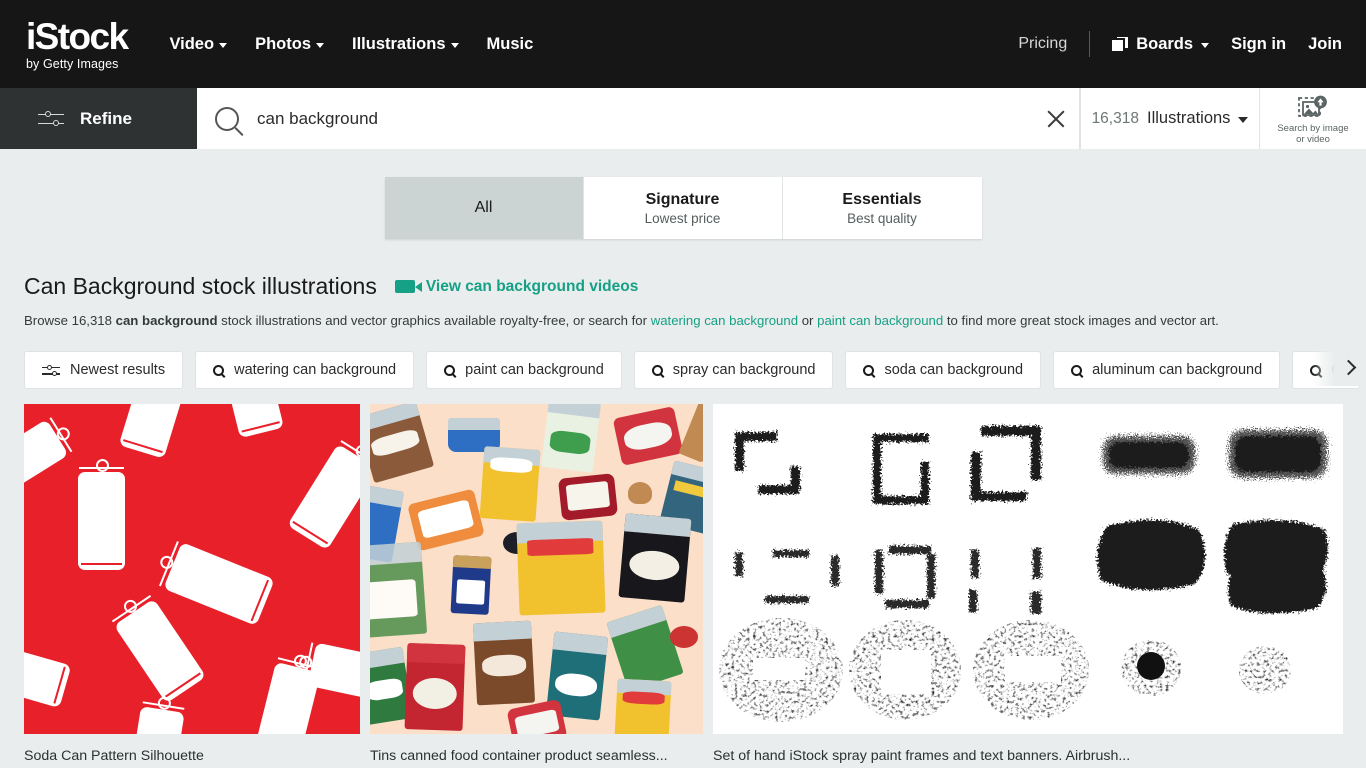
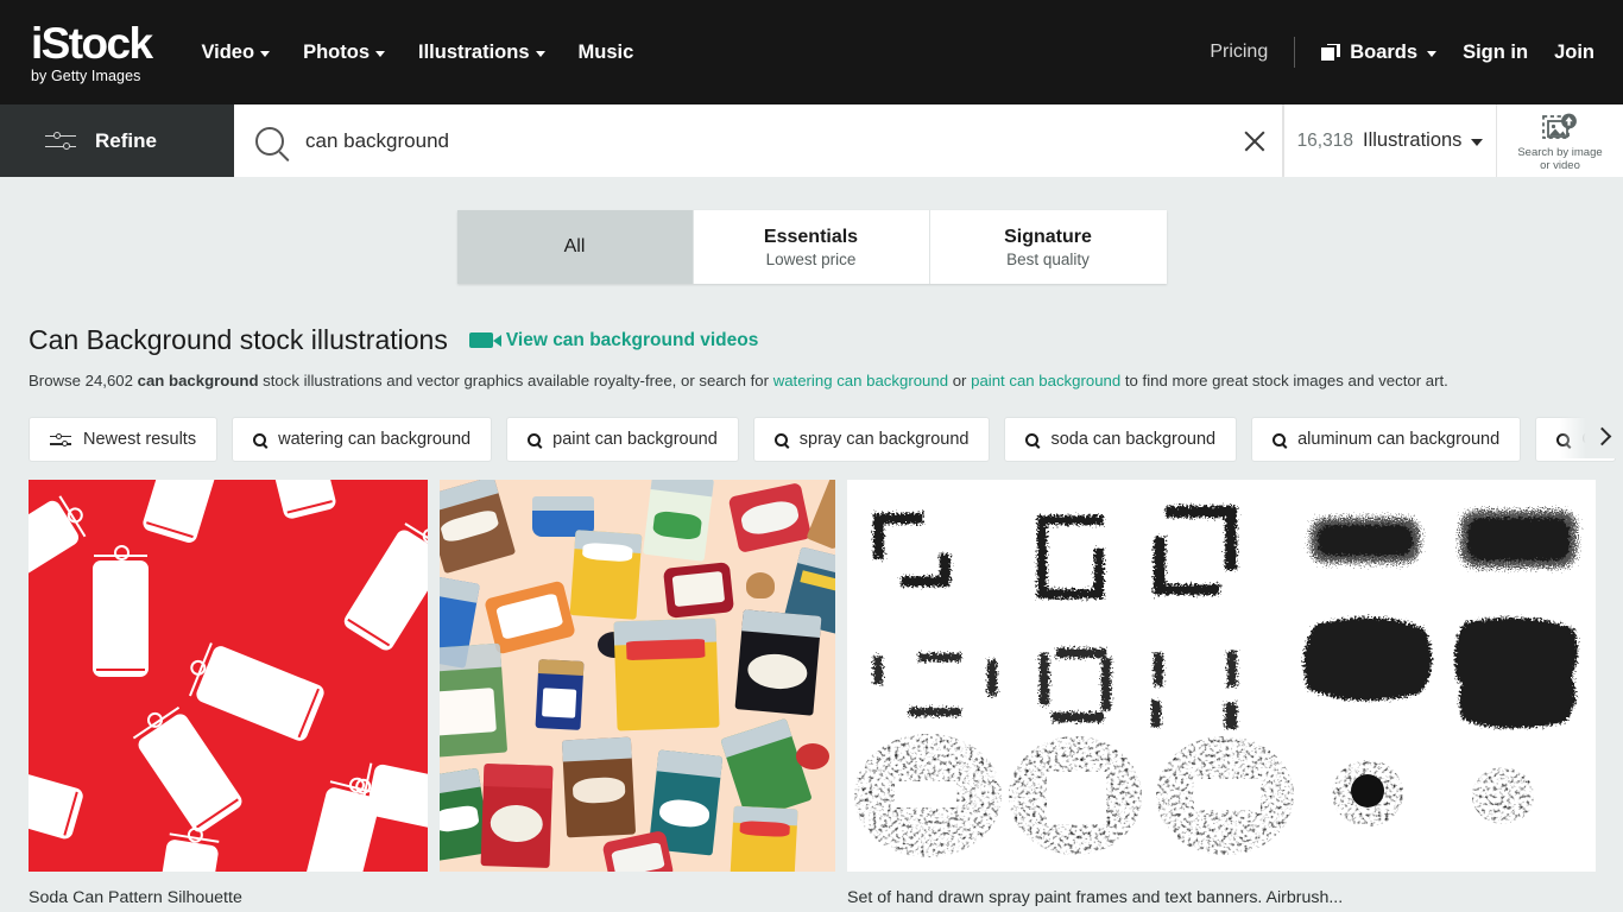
  iStock
  by Getty Images
  Video
  Photos
  Illustrations
  Music
  Pricing
  Boards
  Sign in
  Join
  Refine
  can background
  16,318
  Illustrations
  Search by image
  or video
  All
- Signature
+ Essentials
  Lowest price
- Essentials
+ Signature
  Best quality
  Can Background stock illustrations
  View can background videos
- Browse 16,318 can background stock illustrations and vector graphics available royalty-free, or search for watering can background or paint can background to find more great stock images and vector art.
+ Browse 24,602 can background stock illustrations and vector graphics available royalty-free, or search for watering can background or paint can background to find more great stock images and vector art.
  Newest results
  watering can background
  paint can background
  spray can background
  soda can background
  aluminum can background
  Soda Can Pattern Silhouette
- Tins canned food container product seamless...
- Set of hand iStock spray paint frames and text banners. Airbrush...
+ Set of hand drawn spray paint frames and text banners. Airbrush...
